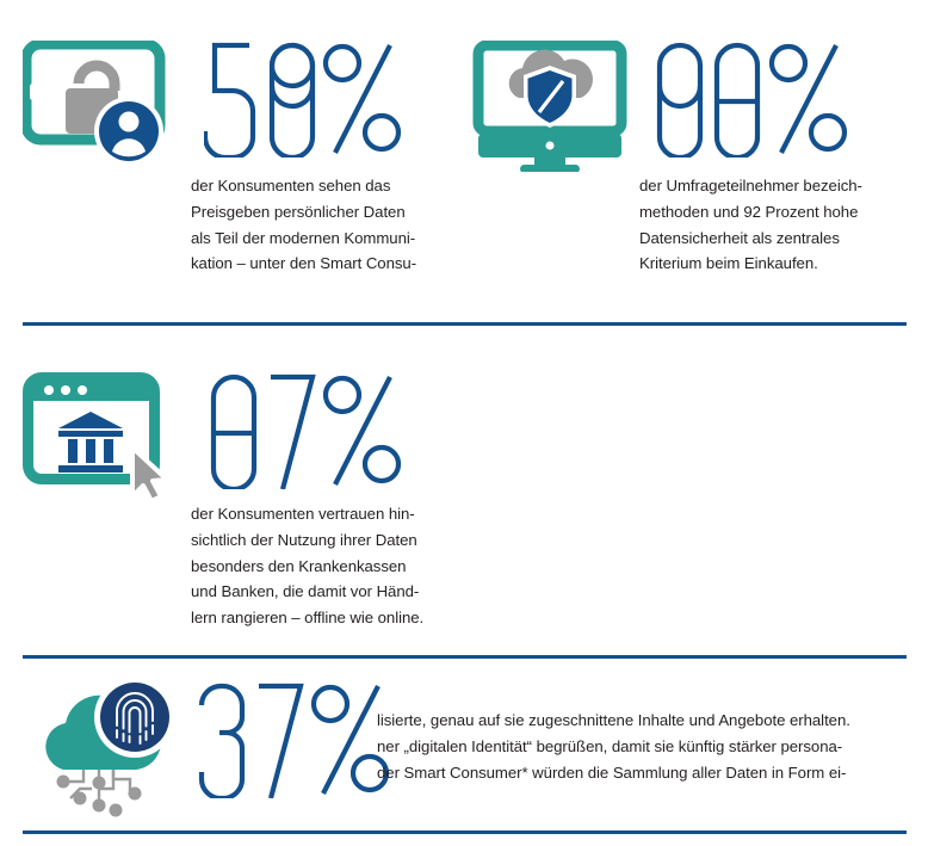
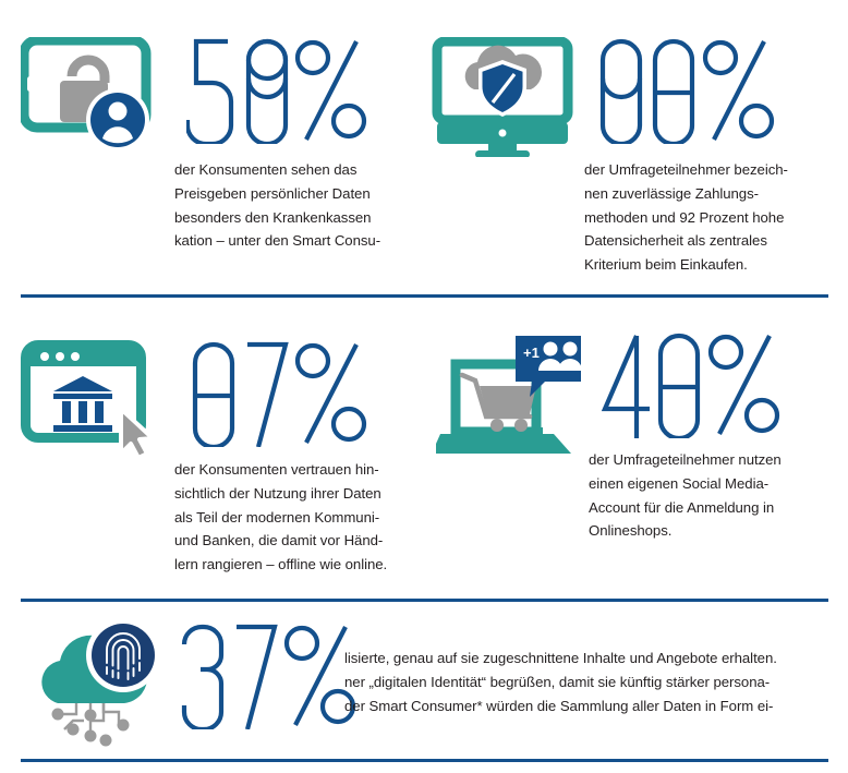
  der Konsumenten sehen das
  Preisgeben persönlicher Daten
- als Teil der modernen Kommuni-
+ besonders den Krankenkassen
  kation – unter den Smart Consu-
  der Umfrageteilnehmer bezeich-
+ nen zuverlässige Zahlungs-
  methoden und 92 Prozent hohe
  Datensicherheit als zentrales
  Kriterium beim Einkaufen.
  der Konsumenten vertrauen hin-
  sichtlich der Nutzung ihrer Daten
- besonders den Krankenkassen
+ als Teil der modernen Kommuni-
  und Banken, die damit vor Händ-
  lern rangieren – offline wie online.
+ +1
+ der Umfrageteilnehmer nutzen
+ einen eigenen Social Media-
+ Account für die Anmeldung in
+ Onlineshops.
  lisierte, genau auf sie zugeschnittene Inhalte und Angebote erhalten.
  ner „digitalen Identität“ begrüßen, damit sie künftig stärker persona-
  der Smart Consumer* würden die Sammlung aller Daten in Form ei-
